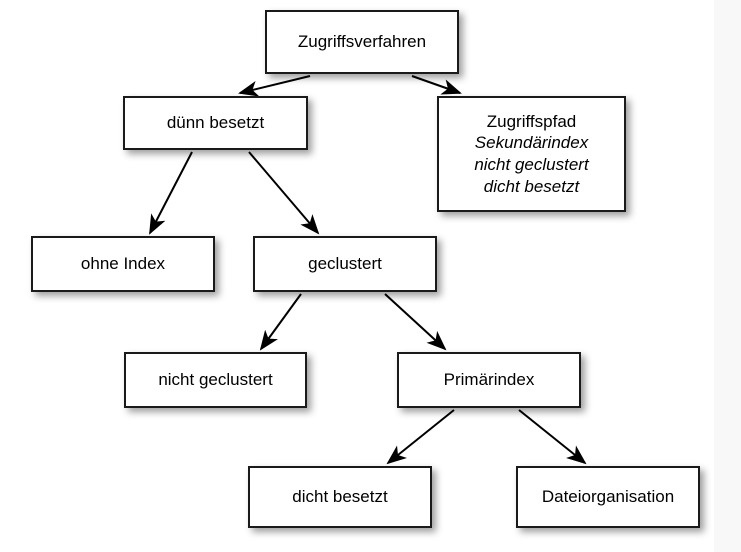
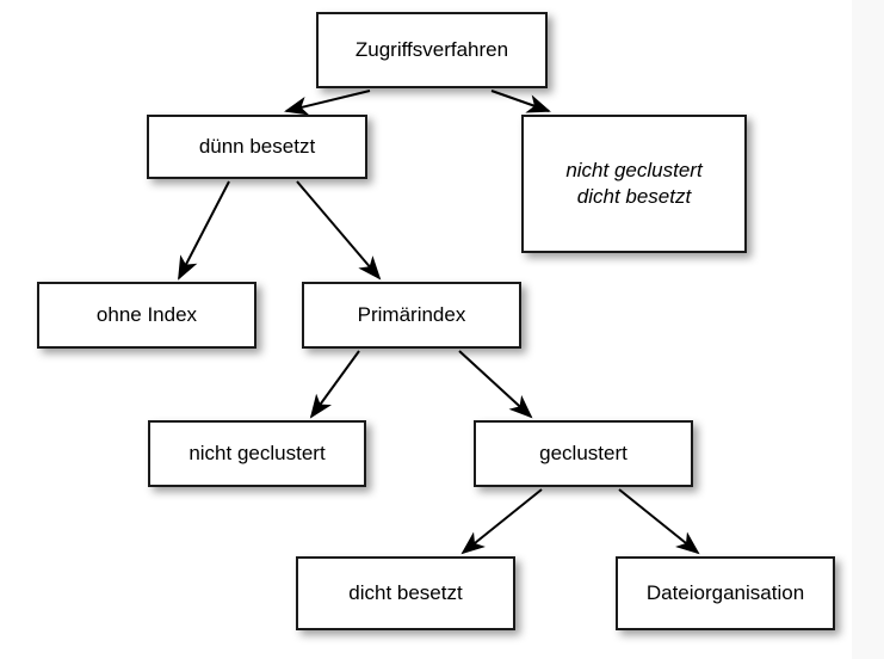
  Zugriffsverfahren
  dünn besetzt
- Zugriffspfad
- Sekundärindex
  nicht geclustert
  dicht besetzt
  ohne Index
- geclustert
+ Primärindex
  nicht geclustert
- Primärindex
+ geclustert
  dicht besetzt
  Dateiorganisation
